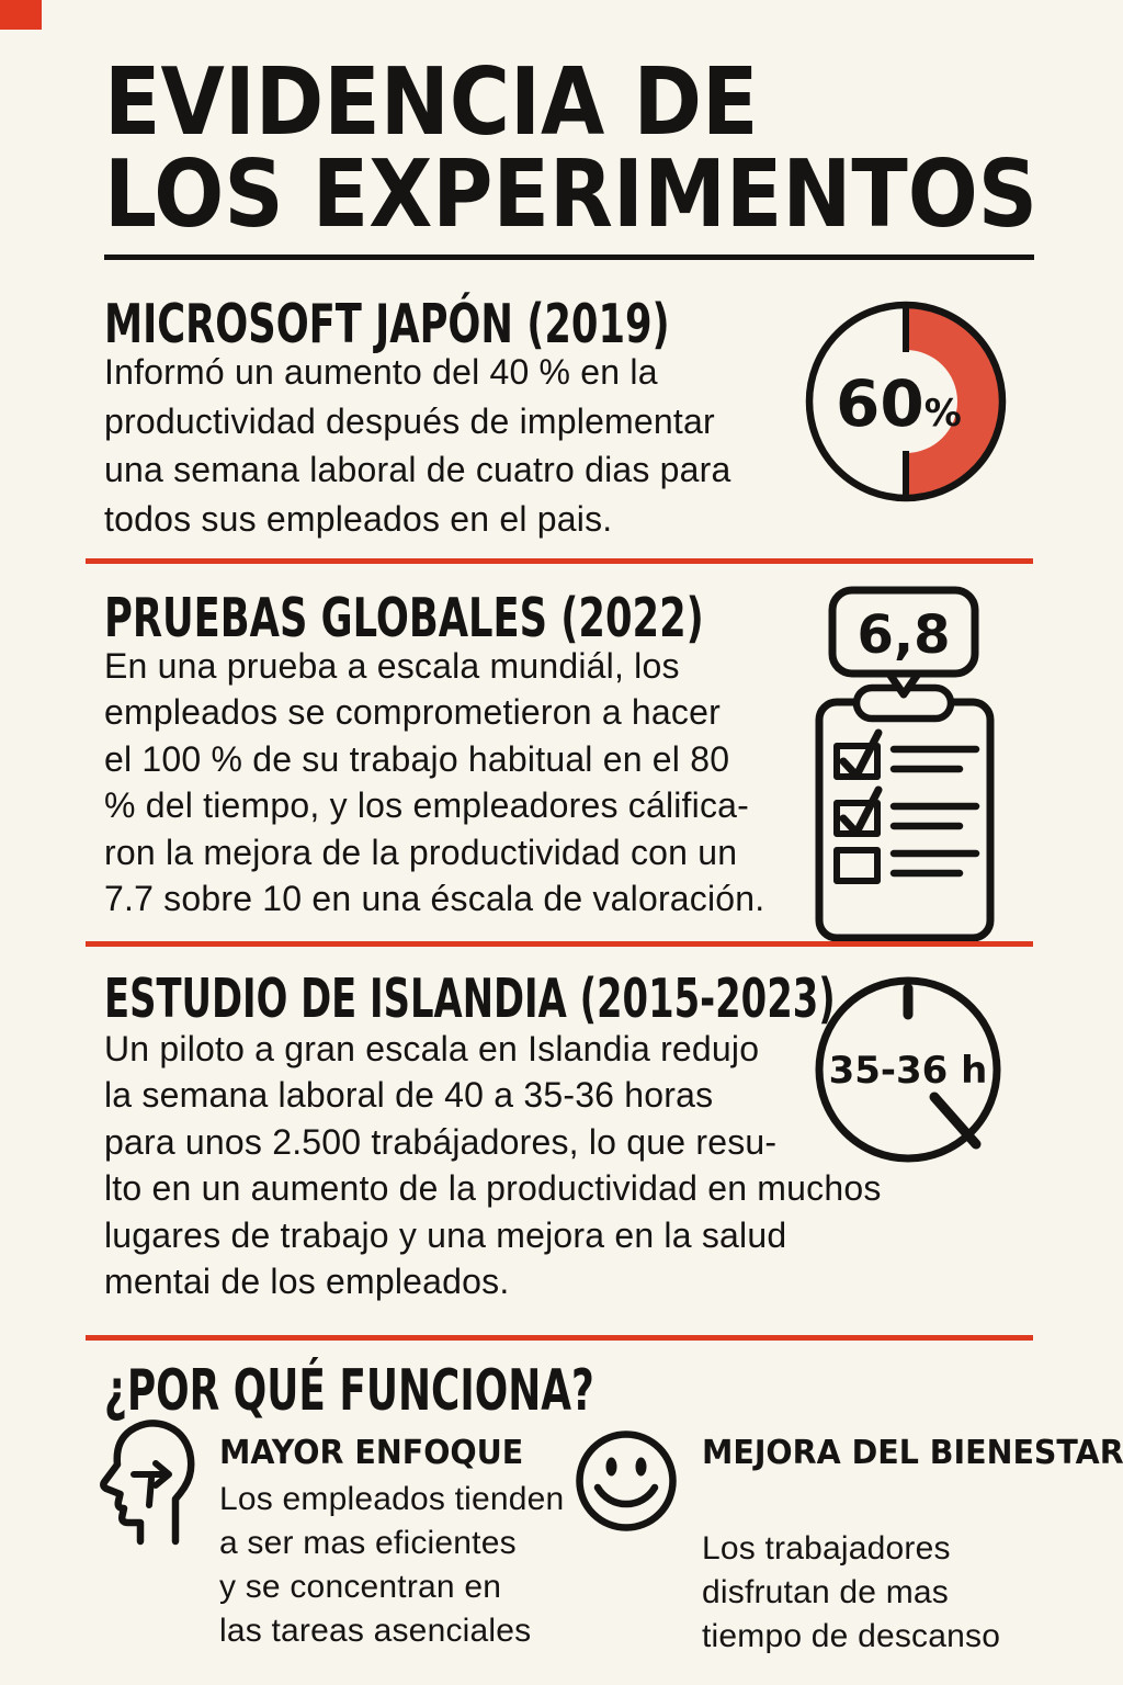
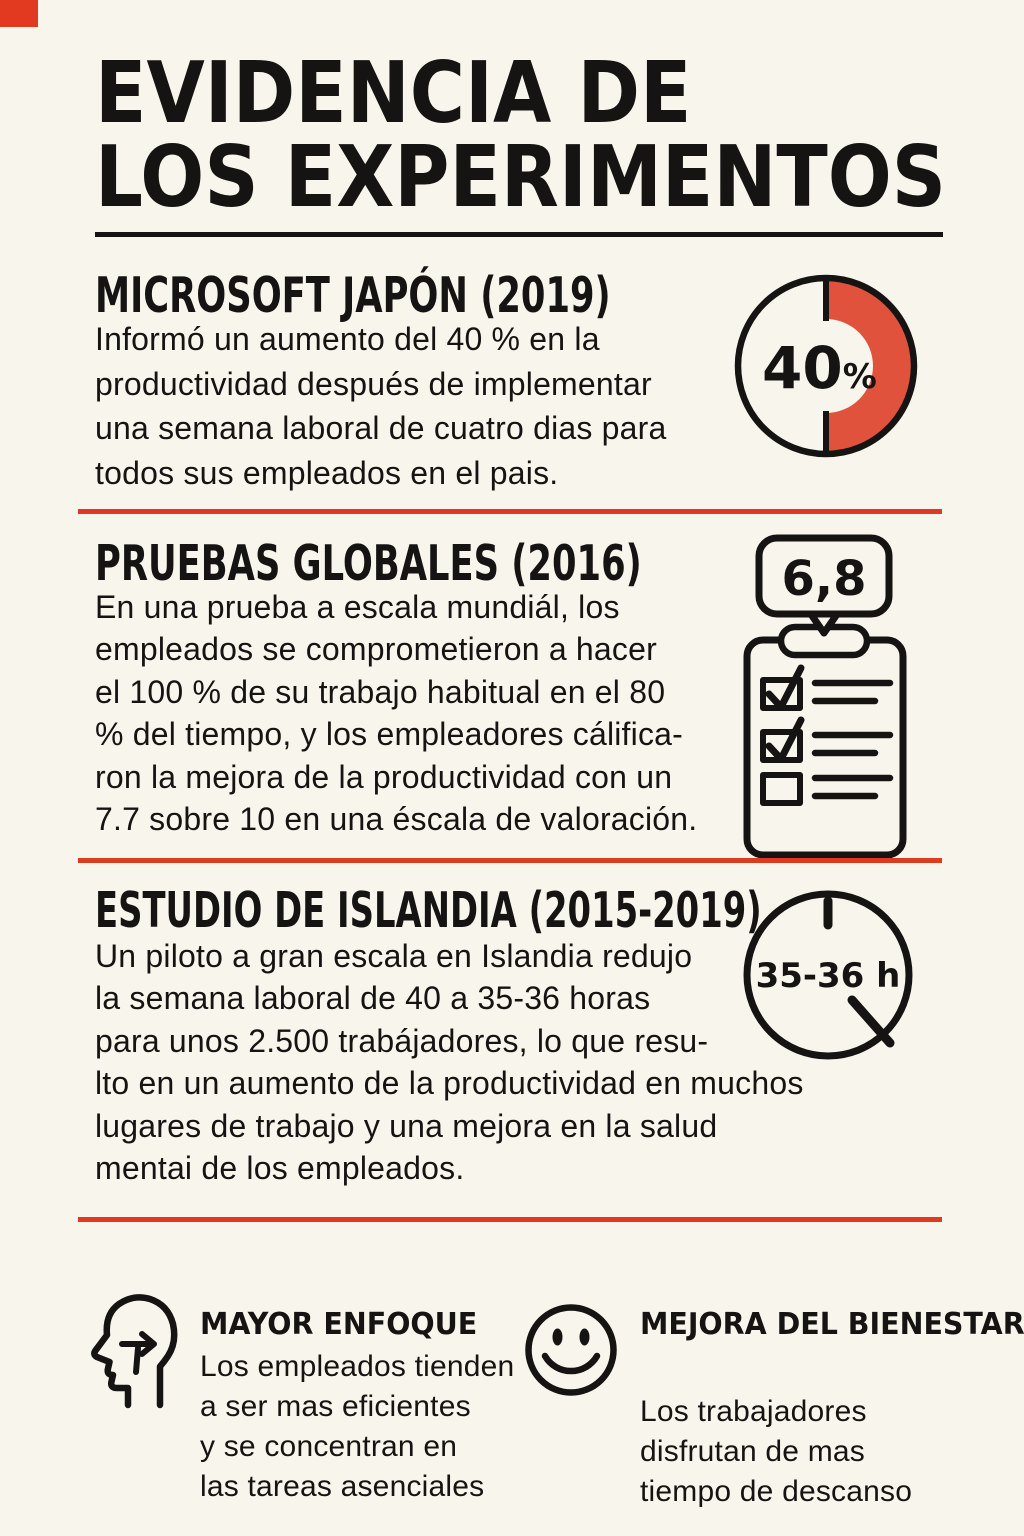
  EVIDENCIA DE
  LOS EXPERIMENTOS
  MICROSOFT JAPÓN (2019)
  Informó un aumento del 40 % en la
  productividad después de implementar
  una semana laboral de cuatro dias para
  todos sus empleados en el pais.
- 60%
+ 40%
- PRUEBAS GLOBALES (2022)
+ PRUEBAS GLOBALES (2016)
  En una prueba a escala mundiál, los
  empleados se comprometieron a hacer
  el 100 % de su trabajo habitual en el 80
  % del tiempo, y los empleadores cálifica-
  ron la mejora de la productividad con un
  7.7 sobre 10 en una éscala de valoración.
  6,8
- ESTUDIO DE ISLANDIA (2015-2023)
+ ESTUDIO DE ISLANDIA (2015-2019)
  Un piloto a gran escala en Islandia redujo
  la semana laboral de 40 a 35-36 horas
  para unos 2.500 trabájadores, lo que resu-
  lto en un aumento de la productividad en muchos
  lugares de trabajo y una mejora en la salud
  mentai de los empleados.
  35-36 h
- ¿POR QUÉ FUNCIONA?
  MAYOR ENFOQUE
  Los empleados tienden
  a ser mas eficientes
  y se concentran en
  las tareas asenciales
  MEJORA DEL BIENESTAR
  Los trabajadores
  disfrutan de mas
  tiempo de descanso
